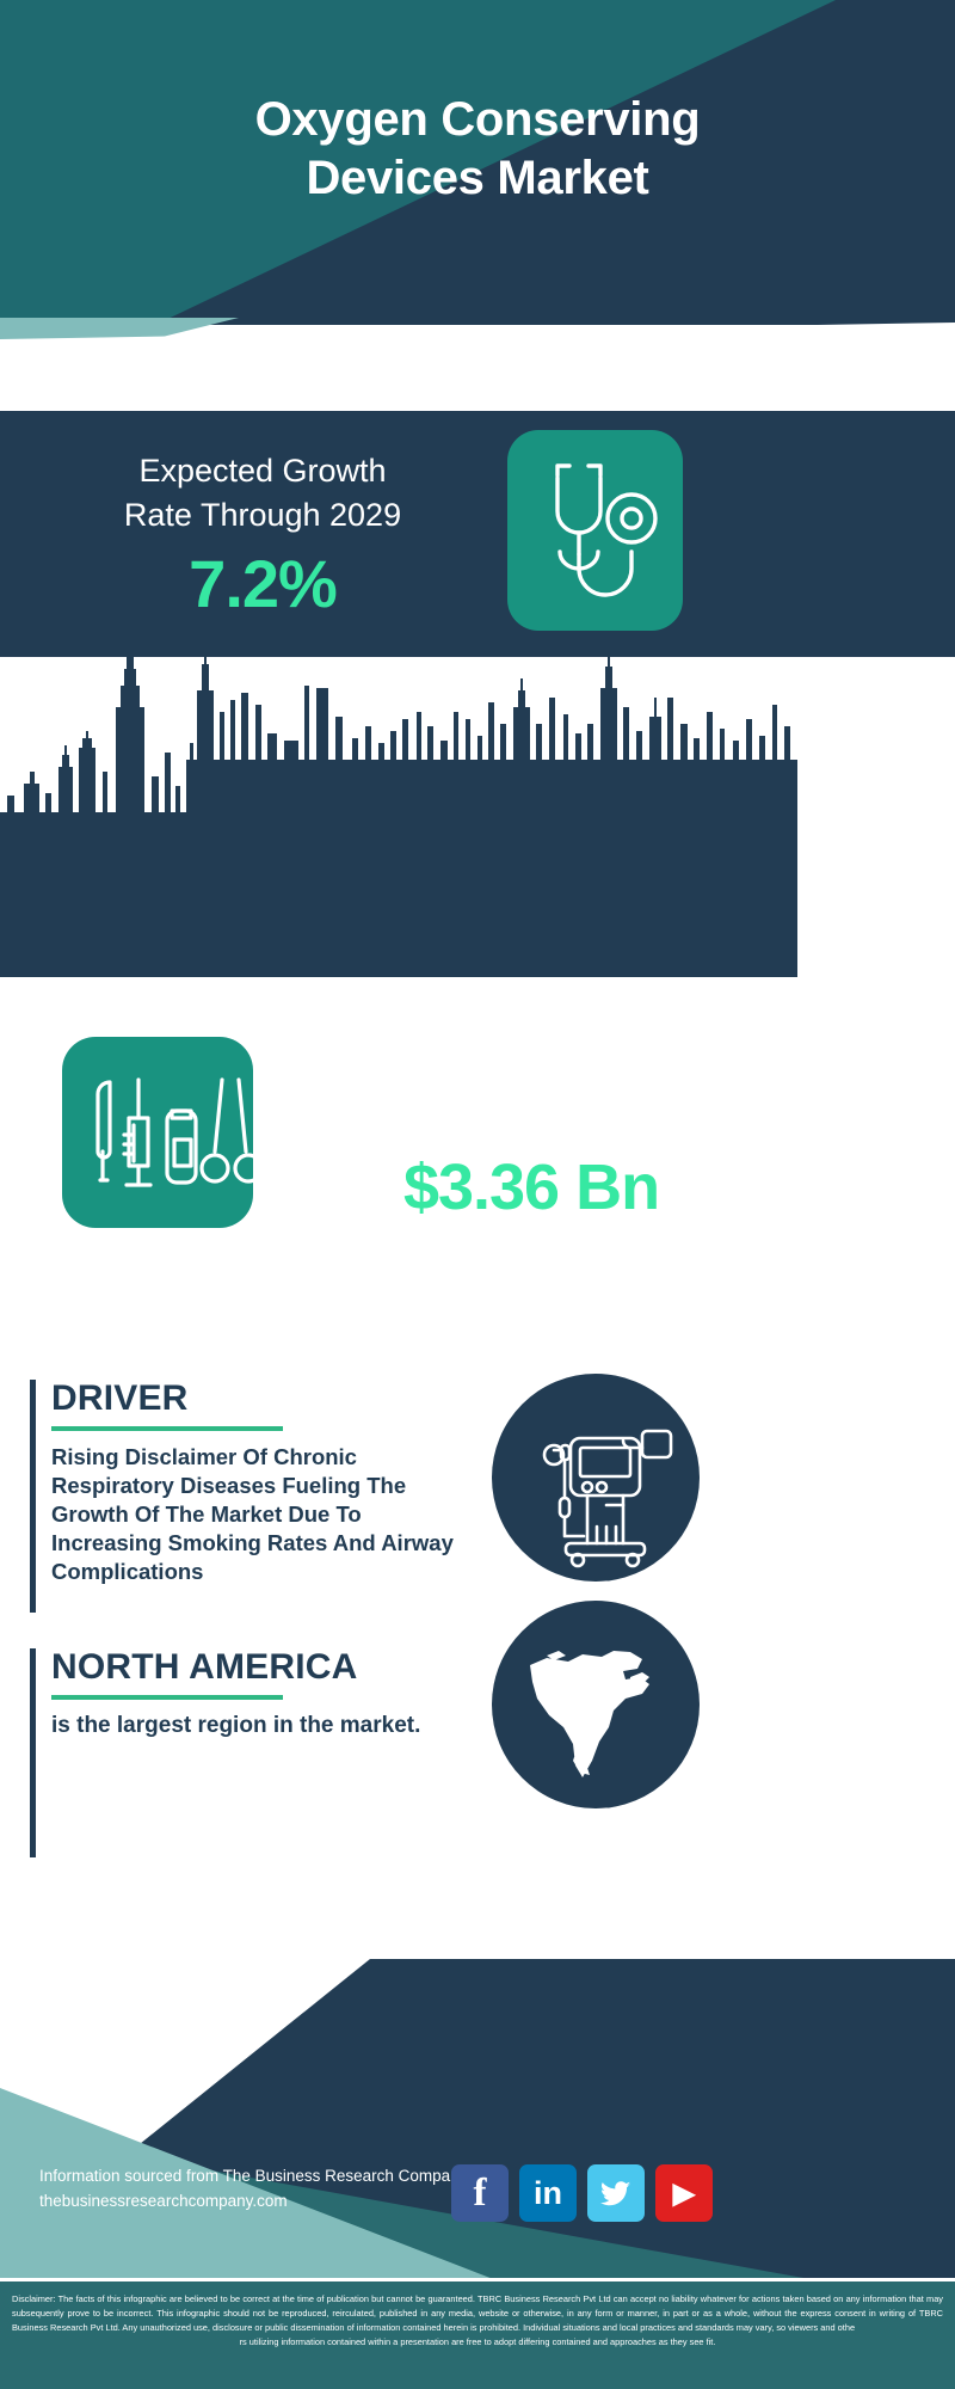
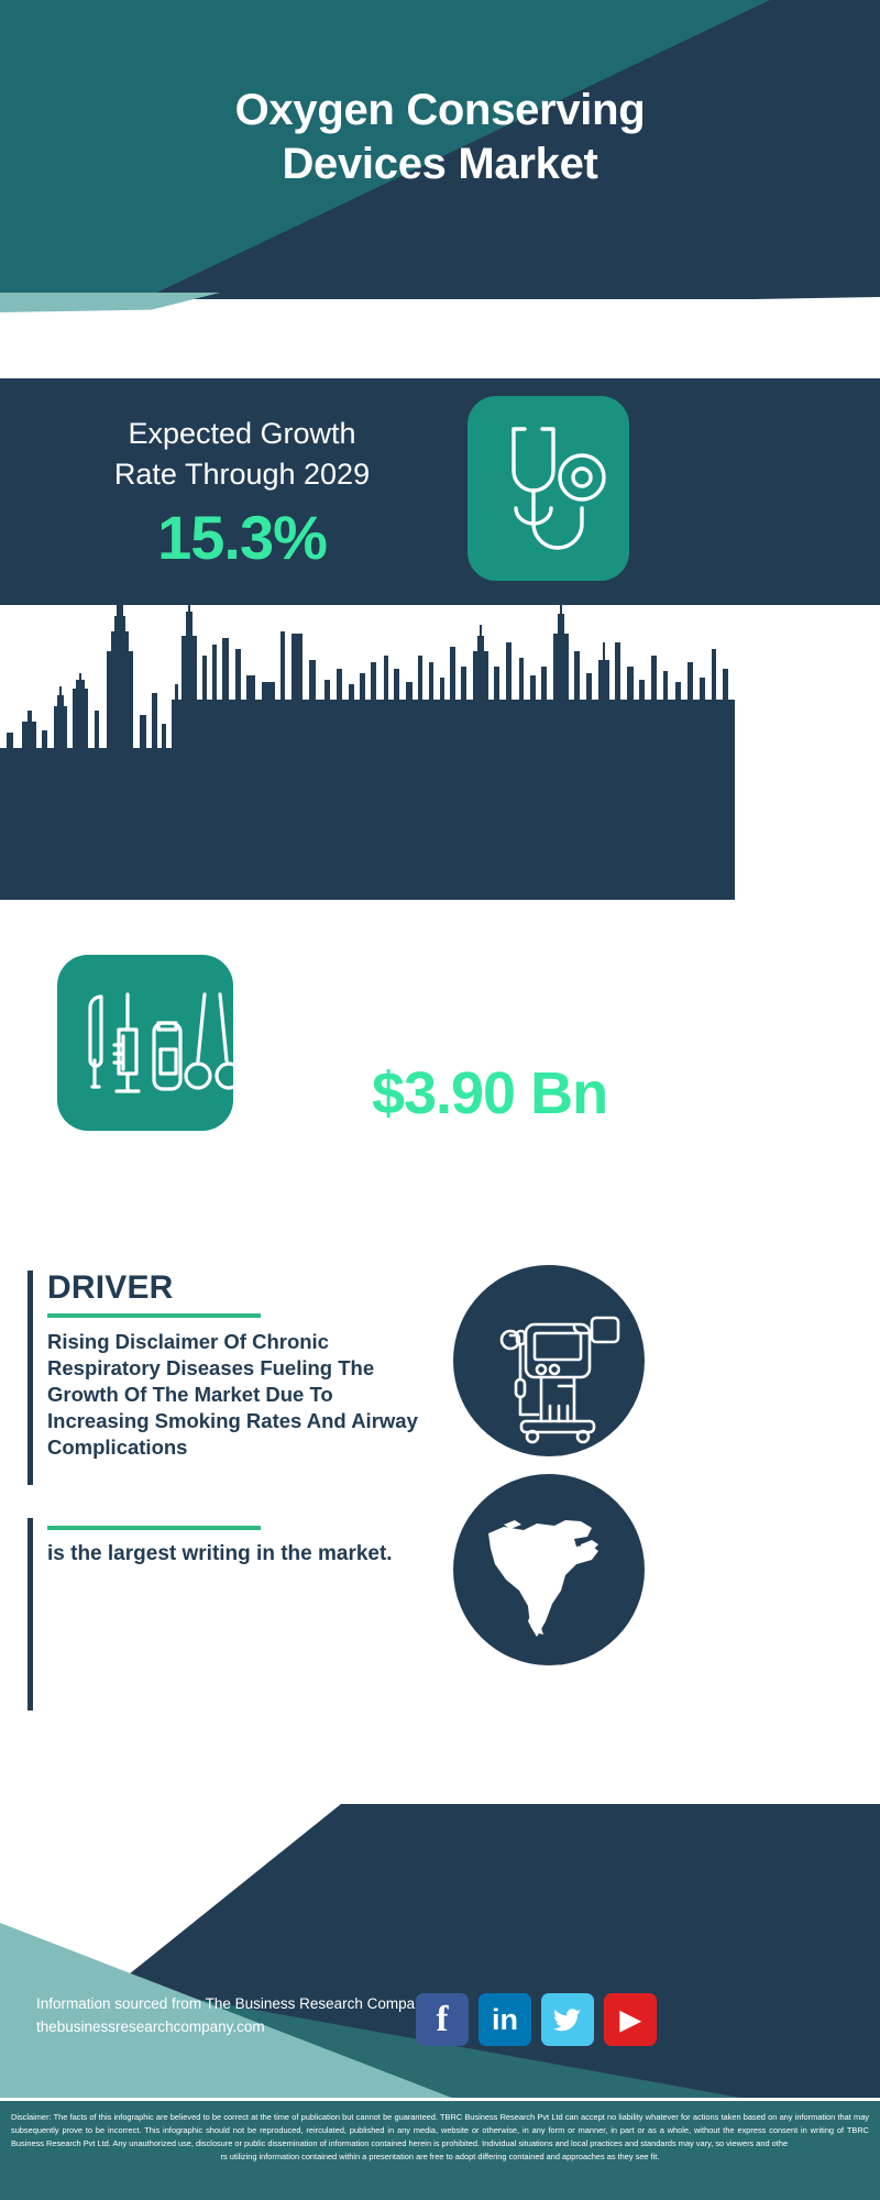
  Oxygen Conserving
  Devices Market
  Expected Growth
  Rate Through 2029
- 7.2%
+ 15.3%
- $3.36 Bn
+ $3.90 Bn
  DRIVER
  Rising Disclaimer Of Chronic Respiratory Diseases Fueling The Growth Of The Market Due To Increasing Smoking Rates And Airway Complications
- NORTH AMERICA
- is the largest region in the market.
+ is the largest writing in the market.
  Information sourced from The Business Research Compa
  thebusinessresearchcompany.com
  f
  in
  ▶
  Disclaimer: The facts of this infographic are believed to be correct at the time of publication but cannot be guaranteed. TBRC Business Research Pvt Ltd can accept no liability whatever for actions taken based on any information that may subsequently prove to be incorrect. This infographic should not be reproduced, reirculated, published in any media, website or otherwise, in any form or manner, in part or as a whole, without the express consent in writing of TBRC Business Research Pvt Ltd. Any unauthorized use, disclosure or public dissemination of information contained herein is prohibited. Individual situations and local practices and standards may vary, so viewers and othe
  rs utilizing information contained within a presentation are free to adopt differing contained and approaches as they see fit.
